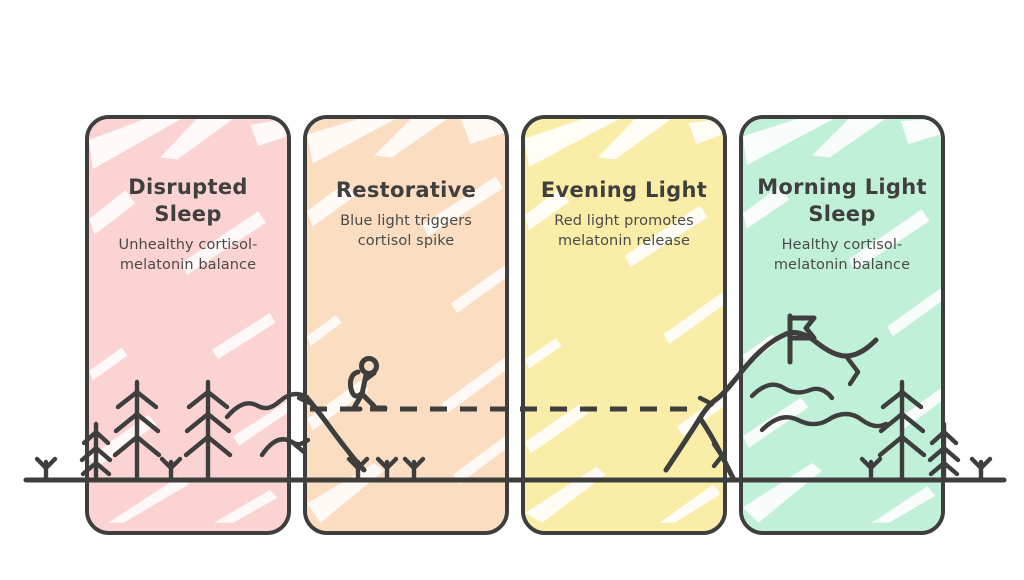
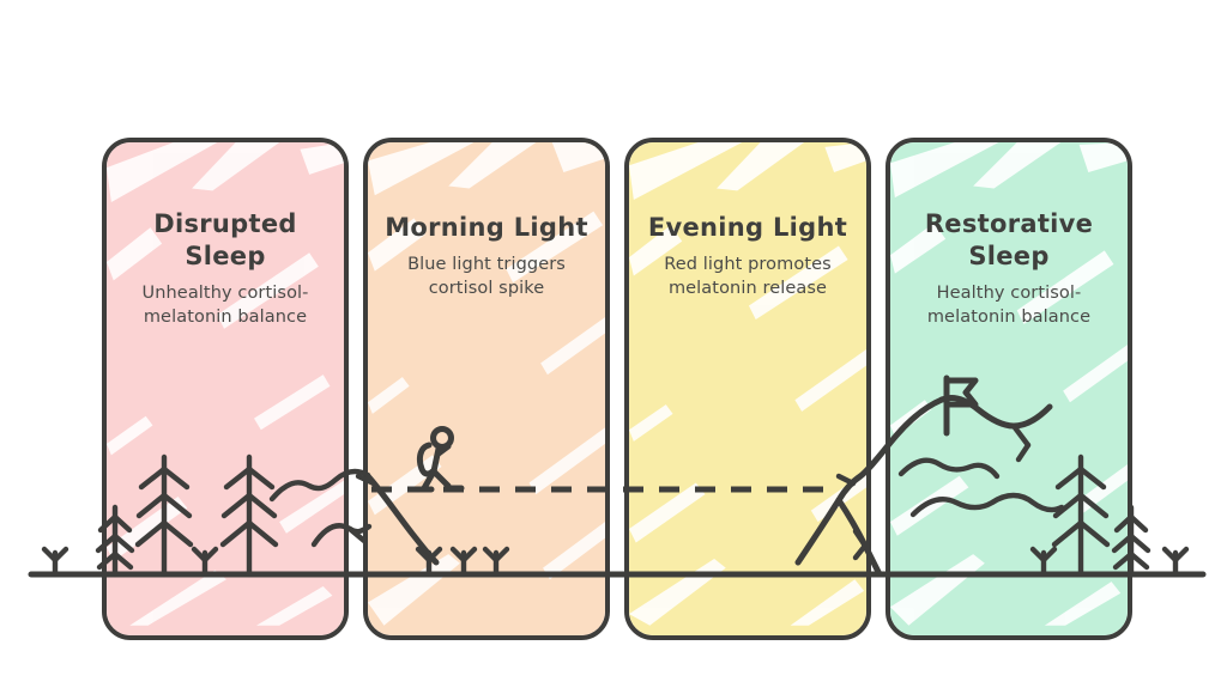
  Disrupted
  Sleep
  Unhealthy cortisol-
  melatonin balance
- Restorative
+ Morning Light
  Blue light triggers
  cortisol spike
  Evening Light
  Red light promotes
  melatonin release
- Morning Light
+ Restorative
  Sleep
  Healthy cortisol-
  melatonin balance
